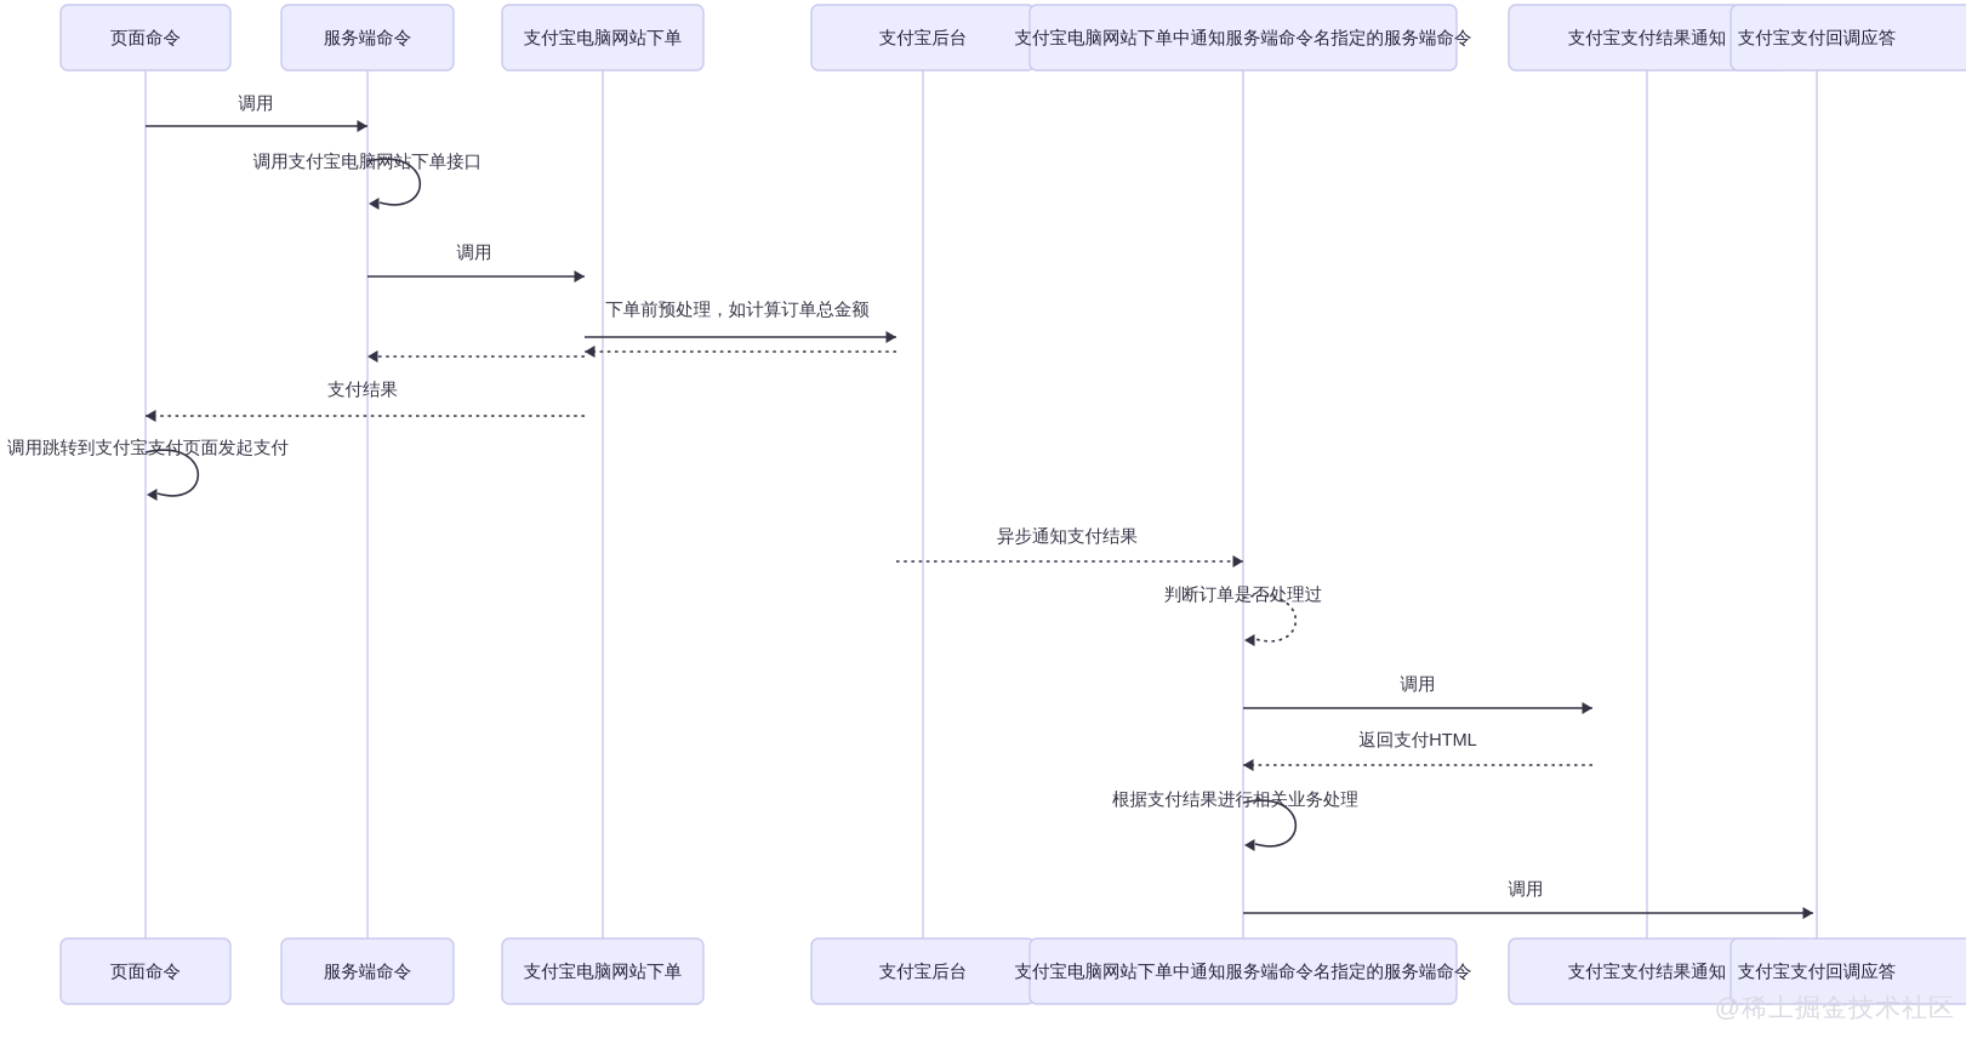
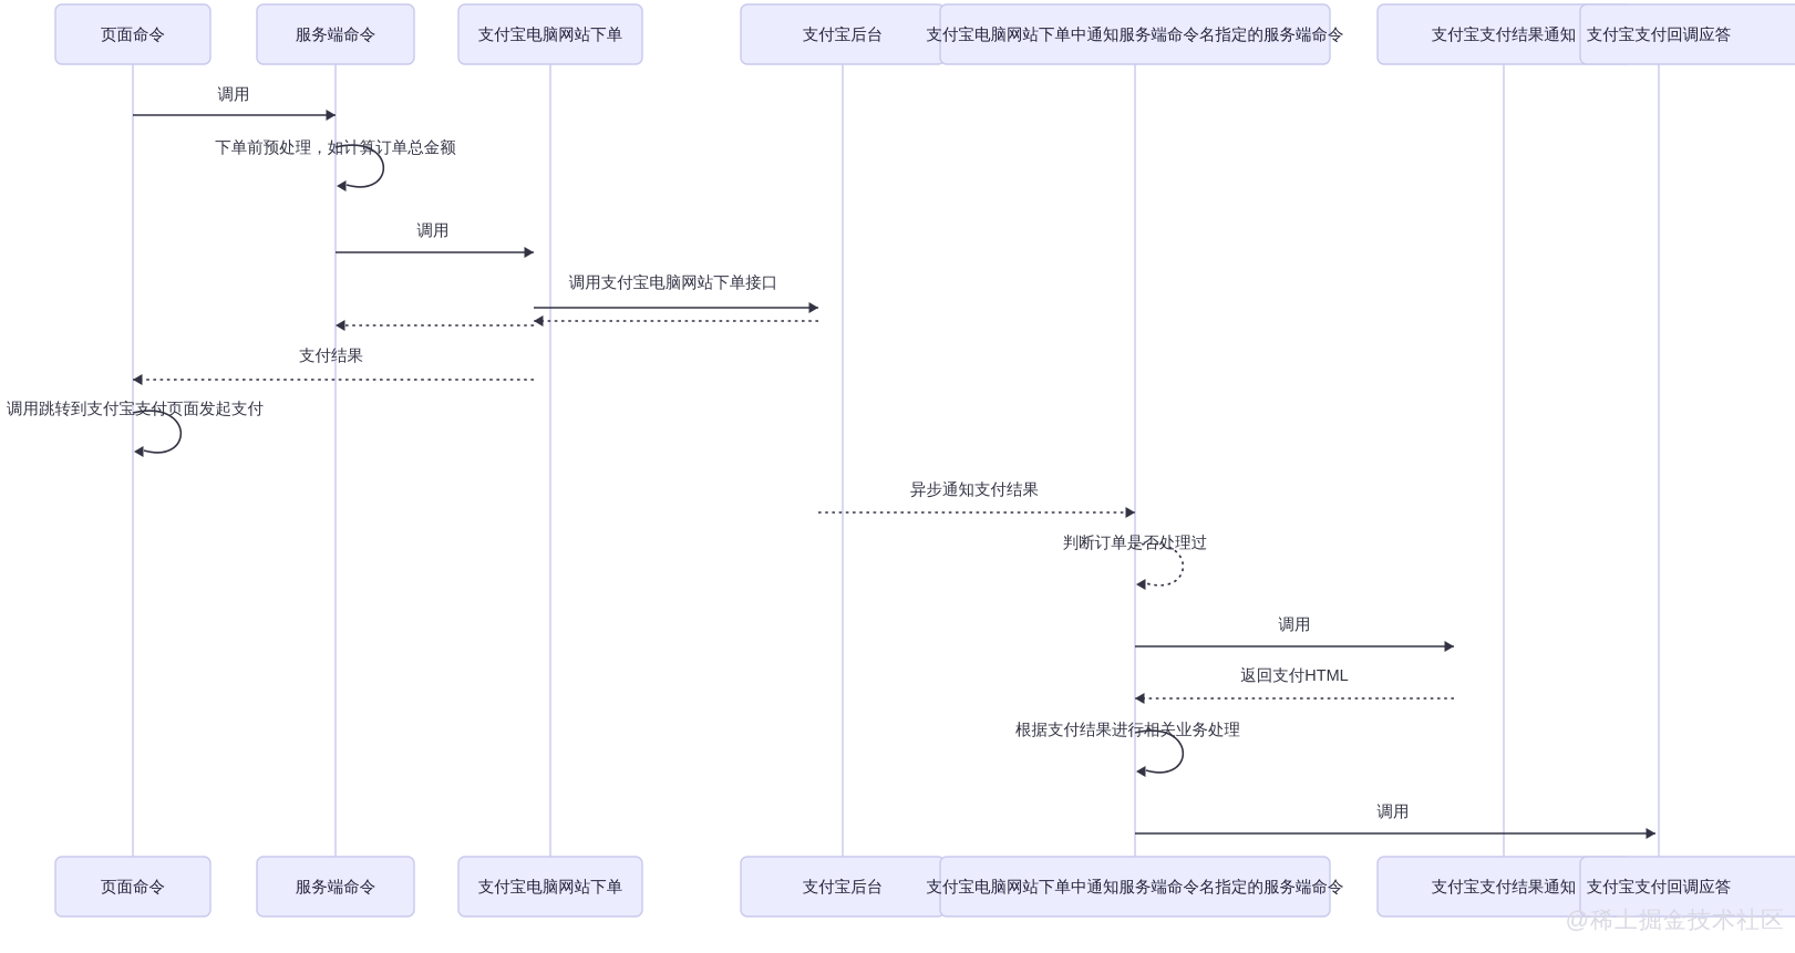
  调用
- 调用支付宝电脑网站下单接口
+ 下单前预处理，如计算订单总金额
  调用
- 下单前预处理，如计算订单总金额
+ 调用支付宝电脑网站下单接口
  支付结果
  调用跳转到支付宝支付页面发起支付
  异步通知支付结果
  判断订单是否处理过
  调用
  返回支付HTML
  根据支付结果进行相关业务处理
  调用
  页面命令
  服务端命令
  支付宝电脑网站下单
  支付宝后台
  支付宝电脑网站下单中通知服务端命令名指定的服务端命令
  支付宝支付结果通知
  支付宝支付回调应答
  页面命令
  服务端命令
  支付宝电脑网站下单
  支付宝后台
  支付宝电脑网站下单中通知服务端命令名指定的服务端命令
  支付宝支付结果通知
  支付宝支付回调应答
  @稀土掘金技术社区
